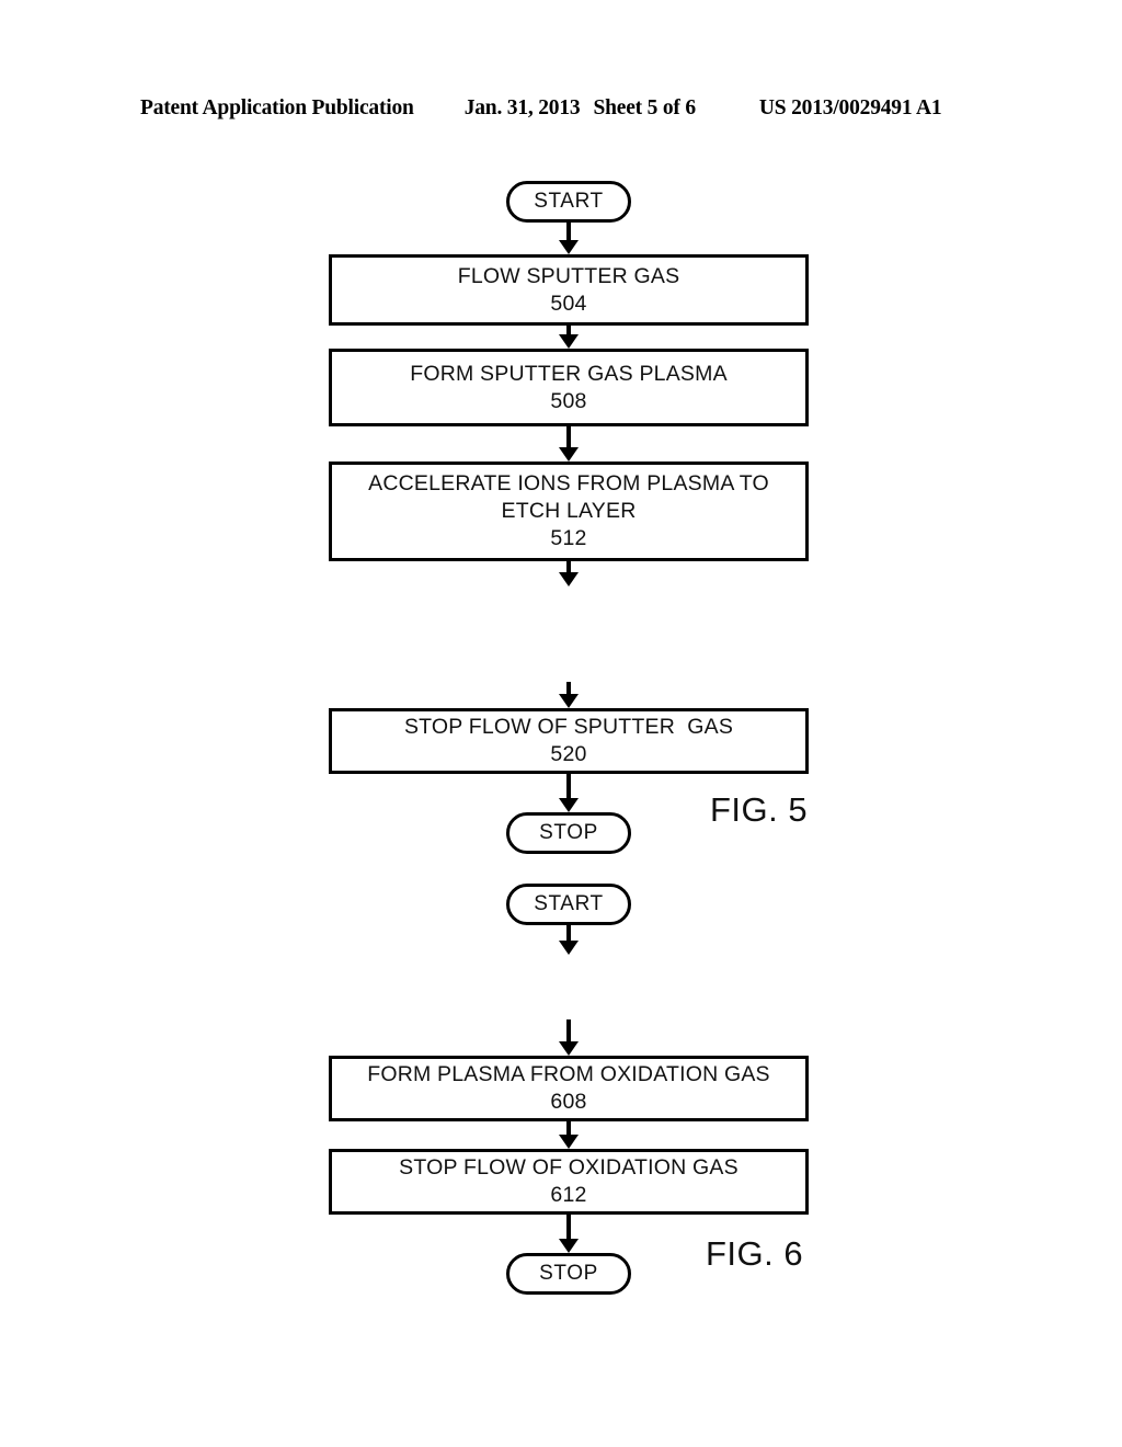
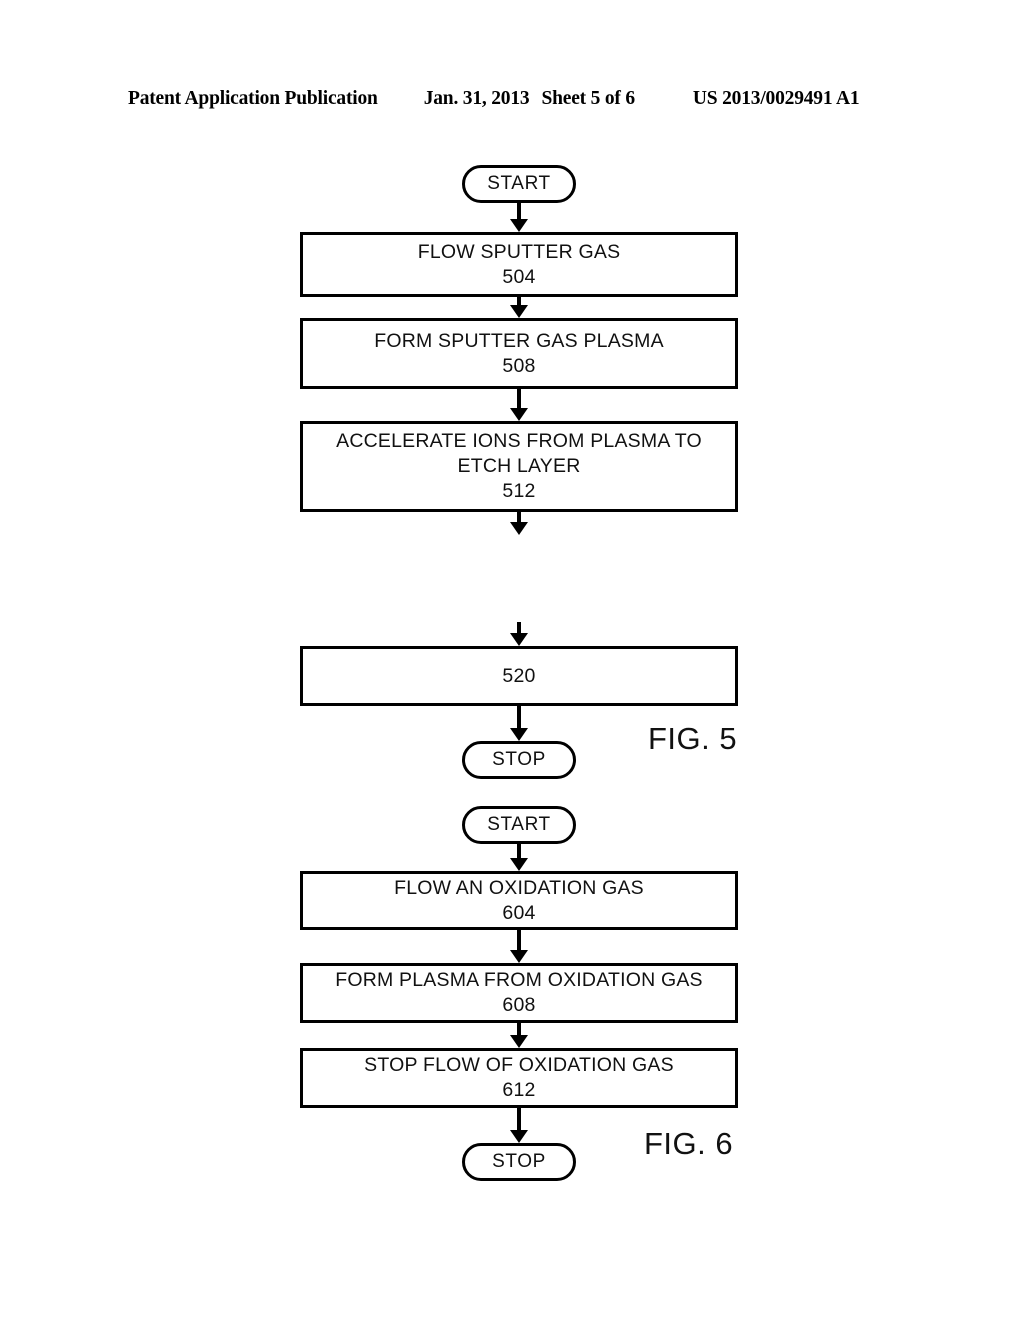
  Patent Application Publication
  Jan. 31, 2013
  Sheet 5 of 6
  US 2013/0029491 A1
  START
  FLOW SPUTTER GAS
  504
  FORM SPUTTER GAS PLASMA
  508
  ACCELERATE IONS FROM PLASMA TO ETCH LAYER
  512
- STOP FLOW OF SPUTTER GAS
  520
  STOP
  FIG. 5
  START
+ FLOW AN OXIDATION GAS
+ 604
  FORM PLASMA FROM OXIDATION GAS
  608
  STOP FLOW OF OXIDATION GAS
  612
  STOP
  FIG. 6
